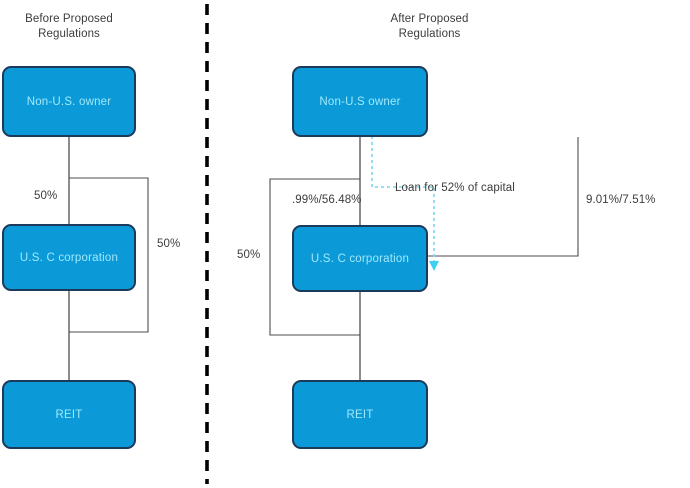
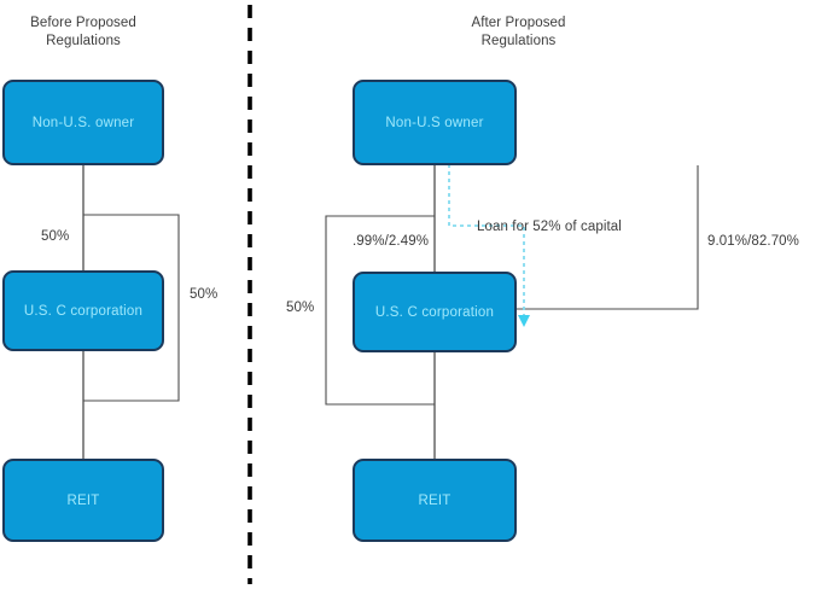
  Before Proposed
  Regulations
  Non-U.S. owner
  U.S. C corporation
  REIT
  50%
  50%
  After Proposed
  Regulations
  Non-U.S owner
  U.S. C corporation
  REIT
  50%
- .99%/56.48%
+ .99%/2.49%
  Loan for 52% of capital
- 9.01%/7.51%
+ 9.01%/82.70%
